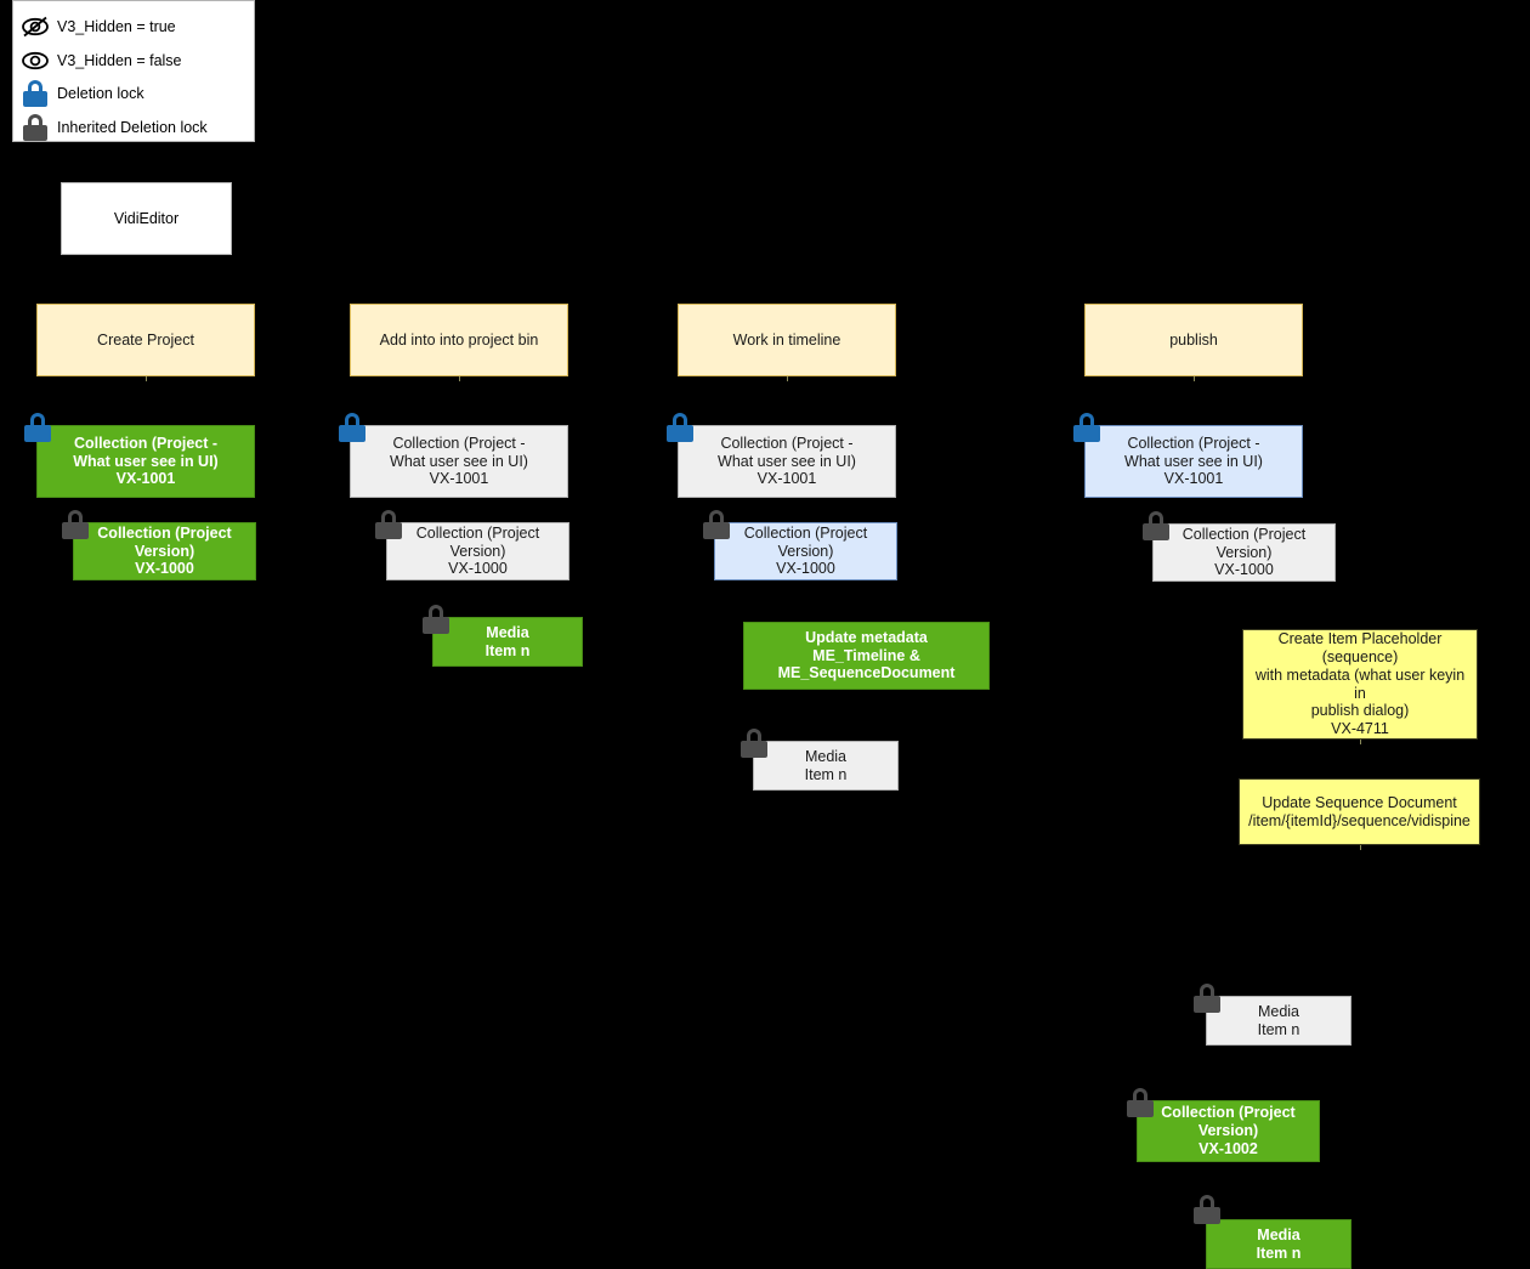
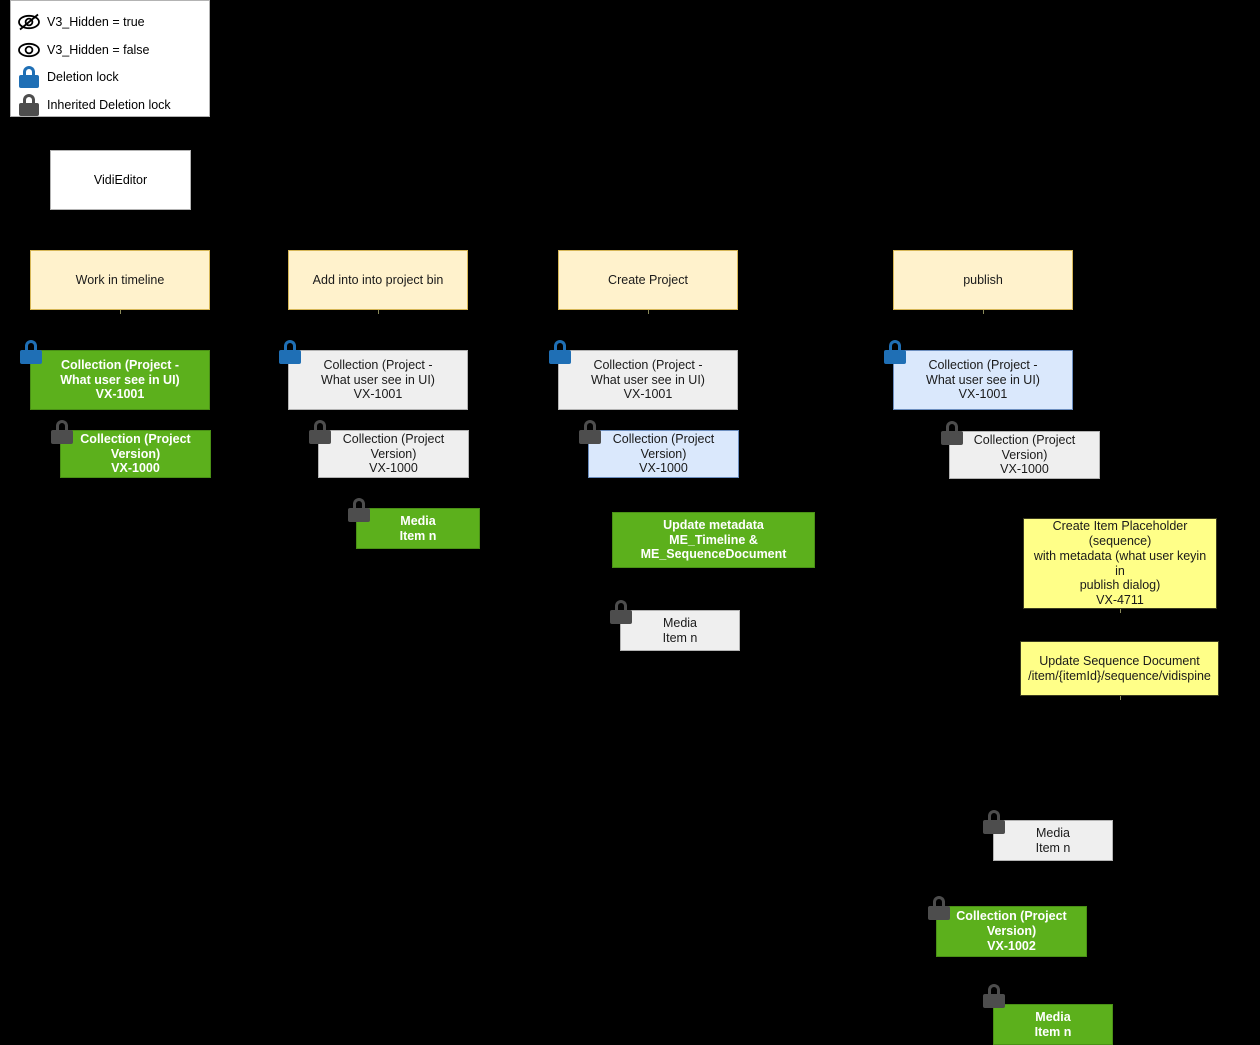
  V3_Hidden = true
  V3_Hidden = false
  Deletion lock
  Inherited Deletion lock
  VidiEditor
- Create Project
+ Work in timeline
  Collection (Project -
  What user see in UI)
  VX-1001
  Collection (Project Version)
  VX-1000
  Add into into project bin
  Collection (Project -
  What user see in UI)
  VX-1001
  Collection (Project Version)
  VX-1000
  Media
  Item n
- Work in timeline
+ Create Project
  Collection (Project -
  What user see in UI)
  VX-1001
  Collection (Project Version)
  VX-1000
  Update metadata
  ME_Timeline &
  ME_SequenceDocument
  Media
  Item n
  publish
  Collection (Project -
  What user see in UI)
  VX-1001
  Collection (Project Version)
  VX-1000
  Create Item Placeholder
  (sequence)
  with metadata (what user keyin in
  publish dialog)
  VX-4711
  Update Sequence Document
  /item/{itemId}/sequence/vidispine
  Media
  Item n
  Collection (Project Version)
  VX-1002
  Media
  Item n
